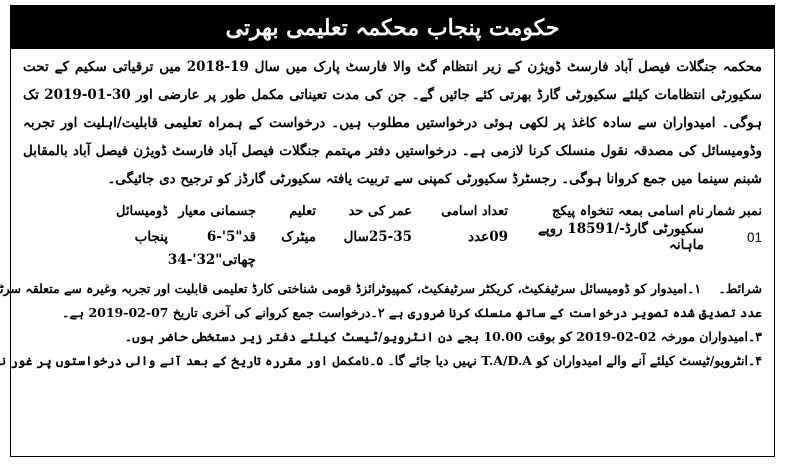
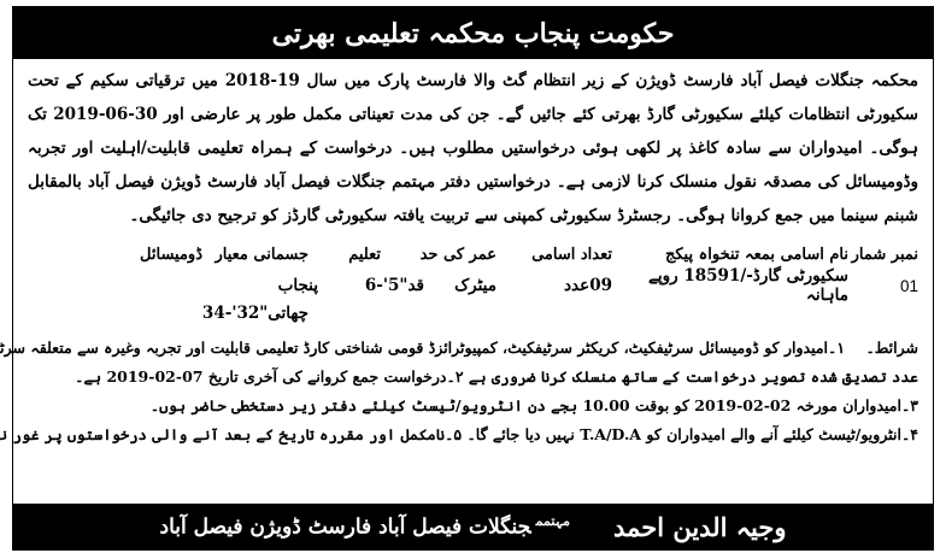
  حکومت پنجاب محکمہ تعلیمی بھرتی
- محکمہ جنگلات فیصل آباد فارسٹ ڈویژن کے زیر انتظام گٹ والا فارسٹ پارک میں سال 19-2018 میں ترقیاتی سکیم کے تحت سکیورٹی انتظامات کیلئے سکیورٹی گارڈ بھرتی کئے جائیں گے۔ جن کی مدت تعیناتی مکمل طور پر عارضی اور 30-01-2019 تک ہوگی۔ امیدواران سے سادہ کاغذ پر لکھی ہوئی درخواستیں مطلوب ہیں۔ درخواست کے ہمراہ تعلیمی قابلیت/اہلیت اور تجربہ وڈومیسائل کی مصدقہ نقول منسلک کرنا لازمی ہے۔ درخواستیں دفتر مہتمم جنگلات فیصل آباد فارسٹ ڈویژن فیصل آباد بالمقابل شبنم سینما میں جمع کروانا ہوگی۔ رجسٹرڈ سکیورٹی کمپنی سے تربیت یافتہ سکیورٹی گارڈز کو ترجیح دی جائیگی۔
+ محکمہ جنگلات فیصل آباد فارسٹ ڈویژن کے زیر انتظام گٹ والا فارسٹ پارک میں سال 19-2018 میں ترقیاتی سکیم کے تحت سکیورٹی انتظامات کیلئے سکیورٹی گارڈ بھرتی کئے جائیں گے۔ جن کی مدت تعیناتی مکمل طور پر عارضی اور 30-06-2019 تک ہوگی۔ امیدواران سے سادہ کاغذ پر لکھی ہوئی درخواستیں مطلوب ہیں۔ درخواست کے ہمراہ تعلیمی قابلیت/اہلیت اور تجربہ وڈومیسائل کی مصدقہ نقول منسلک کرنا لازمی ہے۔ درخواستیں دفتر مہتمم جنگلات فیصل آباد فارسٹ ڈویژن فیصل آباد بالمقابل شبنم سینما میں جمع کروانا ہوگی۔ رجسٹرڈ سکیورٹی کمپنی سے تربیت یافتہ سکیورٹی گارڈز کو ترجیح دی جائیگی۔
  نمبر شمار
  نام اسامی بمعہ تنخواہ پیکج
  تعداد اسامی
  عمر کی حد
  تعلیم
  جسمانی معیار
  ڈومیسائل
  01
  سکیورٹی گارڈ-/18591 روپے ماہانہ
  09عدد
- 25-35سال
  میٹرک
  قد"5'-6
  پنجاب
  چھاتی"32'-34
  شرائط۔ ۱۔امیدوار کو ڈومیسائل سرٹیفکیٹ، کریکٹر سرٹیفکیٹ، کمپیوٹرائزڈ قومی شناختی کارڈ تعلیمی قابلیت اور تجربہ وغیرہ سے متعلقہ سرٹ
  عدد تصدیق شدہ تصویر درخواست کے ساتھ منسلک کرن ضروری ہے ۲۔درخواست جمع کروانے کی آخری تاریخ 07-02-2019 ہے۔
  ۳۔امیدواران مورخہ 02-02-2019 کو بوقت 10.00 بجے دن انٹرویو/ٹیسٹ کیلئے دفتر زیر دستخطی حاضر ہوں۔
  ۴۔انٹرویو/ٹیسٹ کیلئے آنے والے امیدواران کو T.A/D.A نہیں دیا جائے گا۔ ۵۔نامکمل اور مقررہ تاریخ کے بعد آنے والی درخواستوں پر غور ن
+ وجیہ الدین احمد
+ مہتممجنگلات فیصل آباد فارسٹ ڈویژن فیصل آباد
